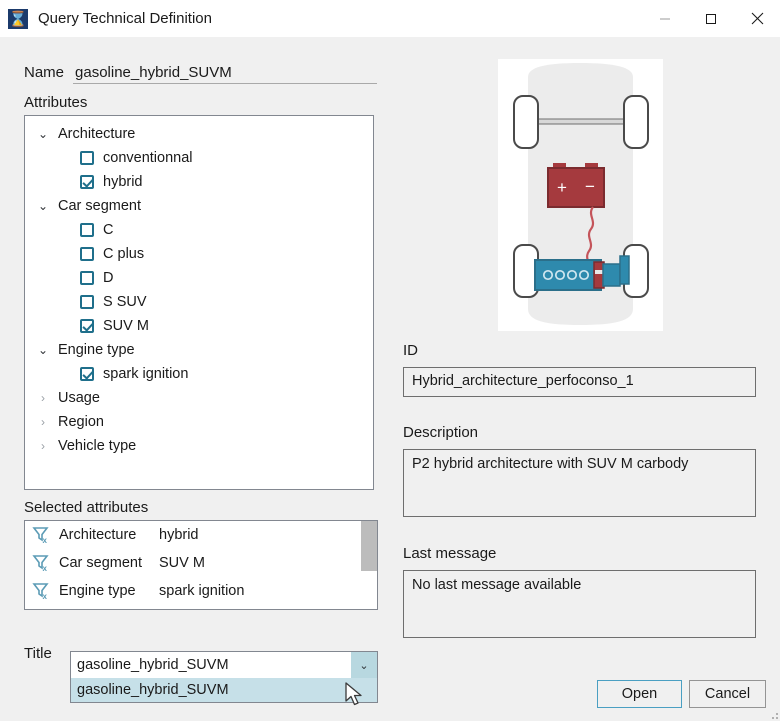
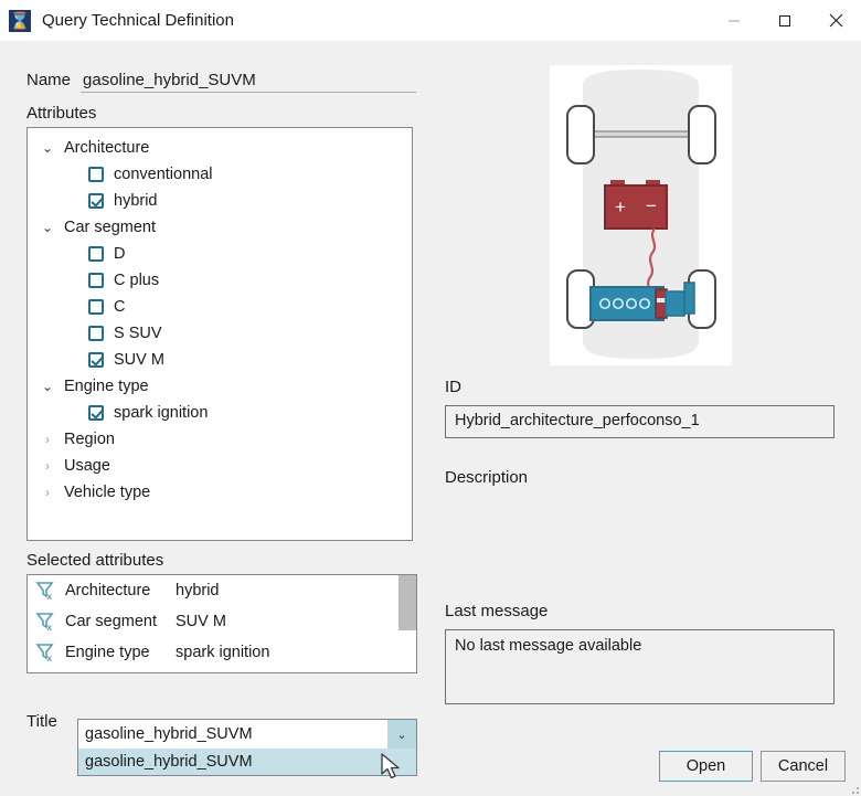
  ⌛
  Query Technical Definition
  Name
  gasoline_hybrid_SUVM
  Attributes
  ⌄
  Architecture
  conventionnal
  hybrid
  ⌄
  Car segment
- C
+ D
  C plus
- D
+ C
  S SUV
  SUV M
  ⌄
  Engine type
  spark ignition
  ›
- Usage
+ Region
  ›
- Region
+ Usage
  ›
  Vehicle type
  Selected attributes
  x
  Architecture
  hybrid
  x
  Car segment
  SUV M
  x
  Engine type
  spark ignition
  Title
  gasoline_hybrid_SUVM
  ⌄
  gasoline_hybrid_SUVM
  +
  −
  ID
  Hybrid_architecture_perfoconso_1
  Description
- P2 hybrid architecture with SUV M carbody
  Last message
  No last message available
  Open
  Cancel
